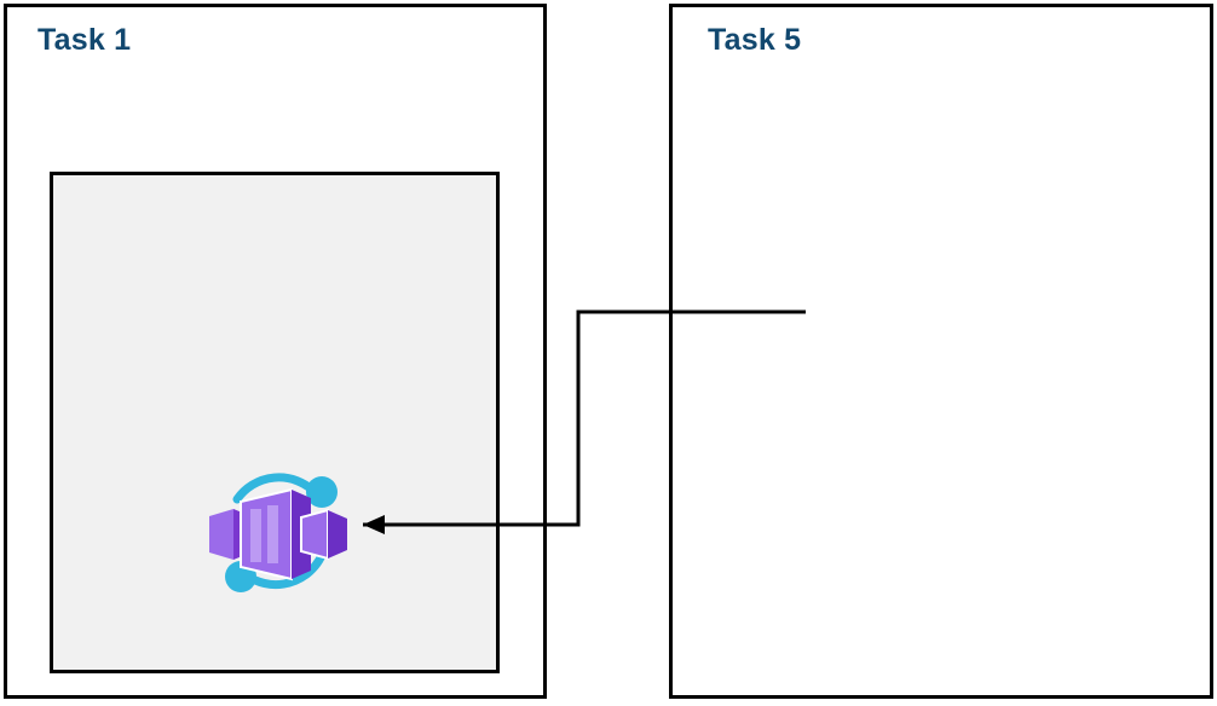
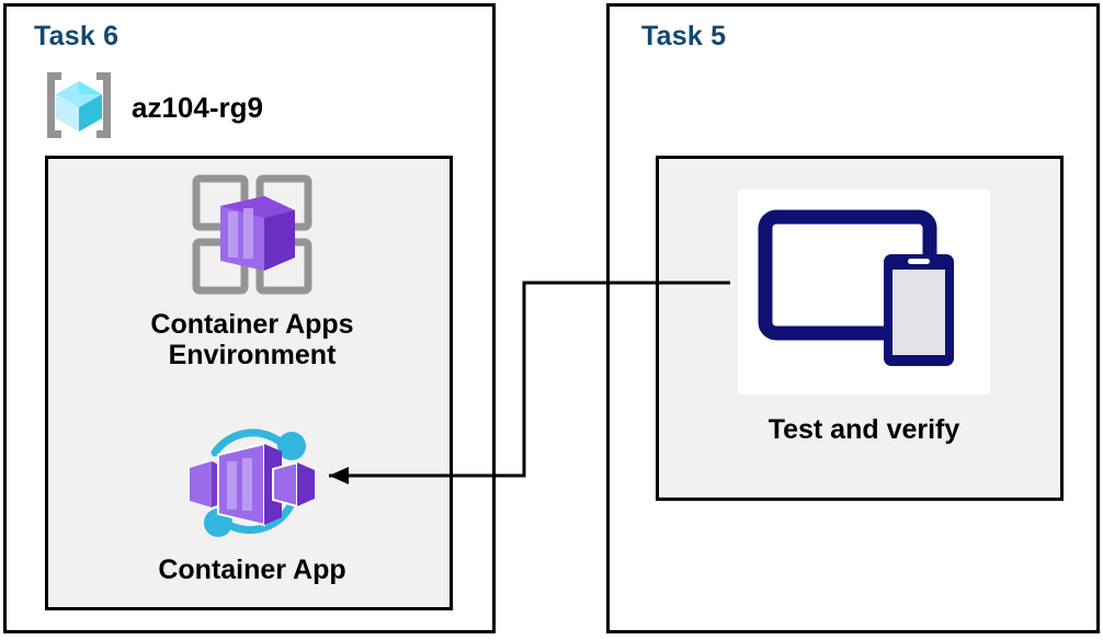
- Task 1
+ Task 6
+ az104-rg9
+ Container Apps
+ Environment
+ Container App
  Task 5
+ Test and verify
